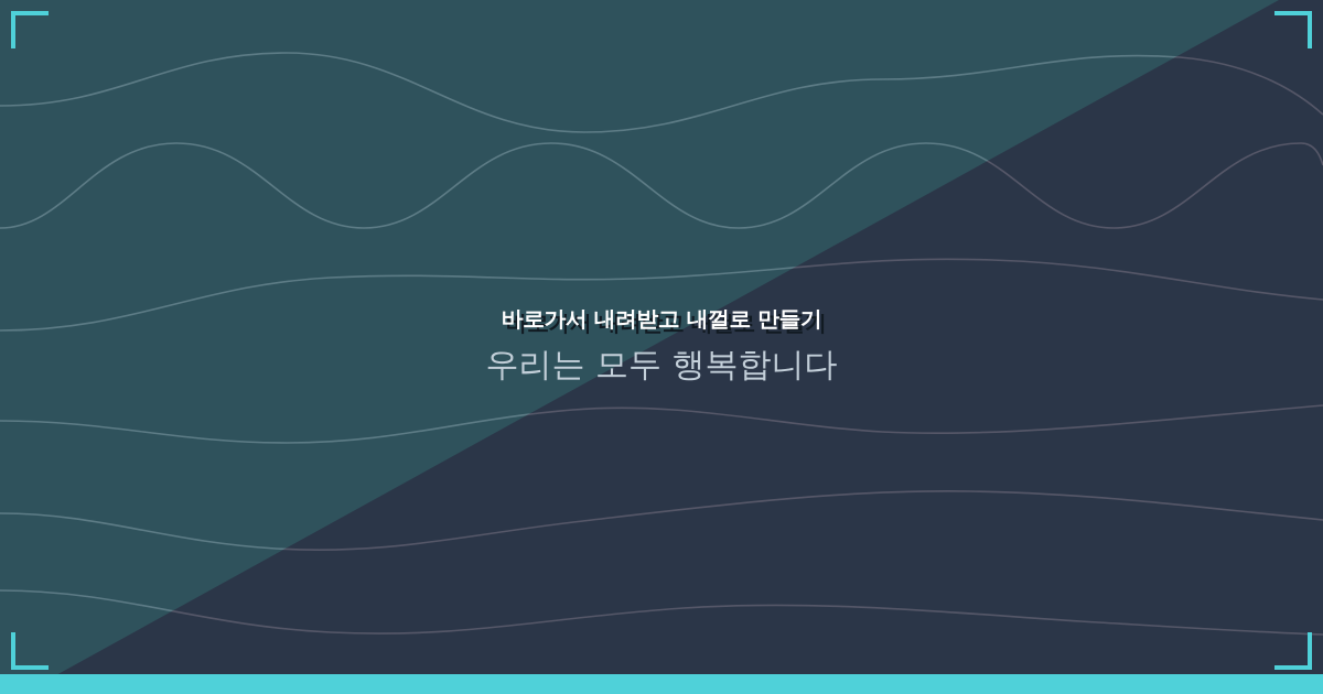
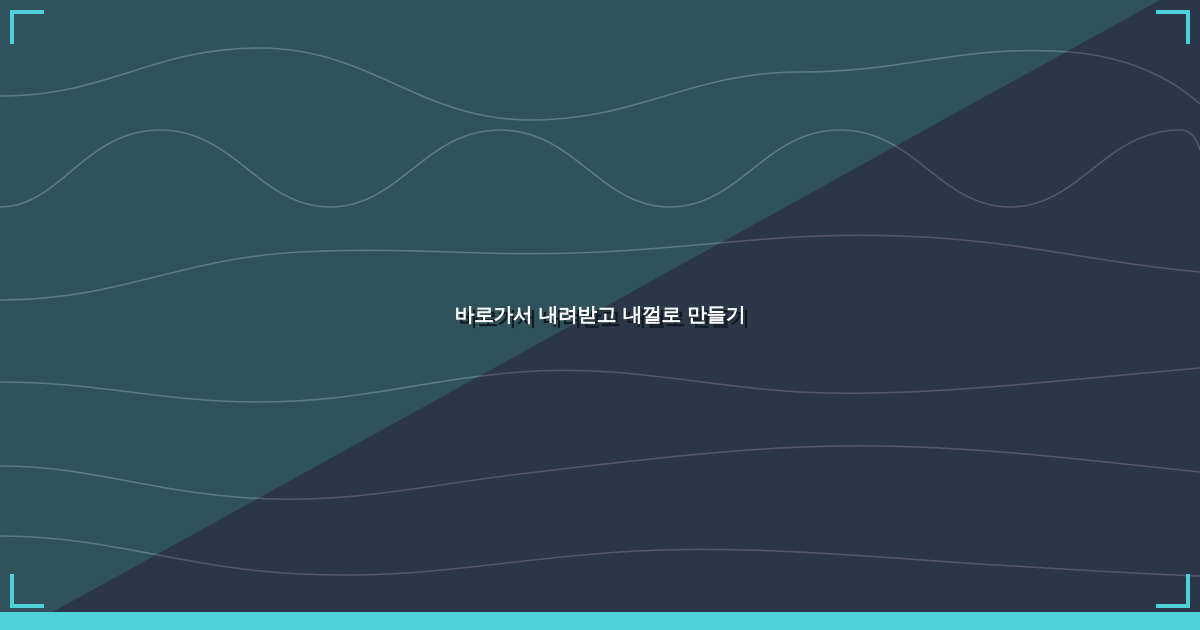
  바로가서 내려받고 내껄로 만들기
- 우리는 모두 행복합니다
